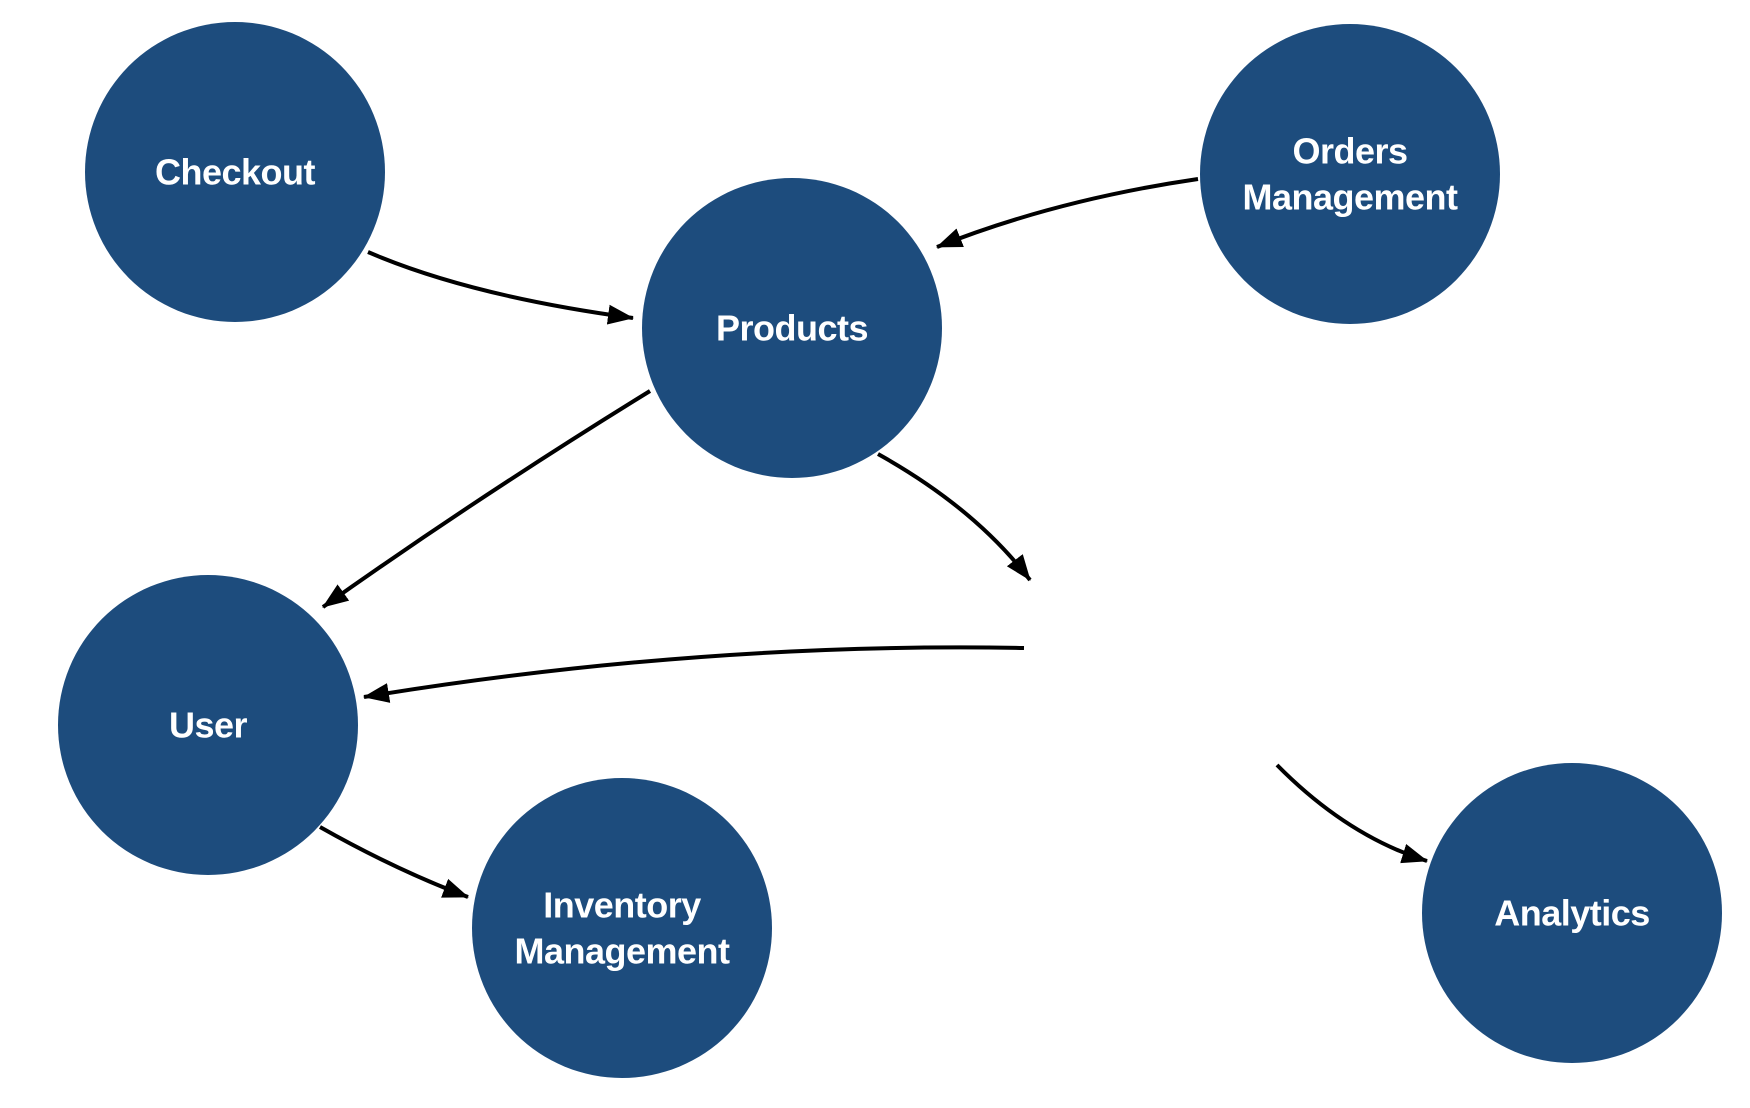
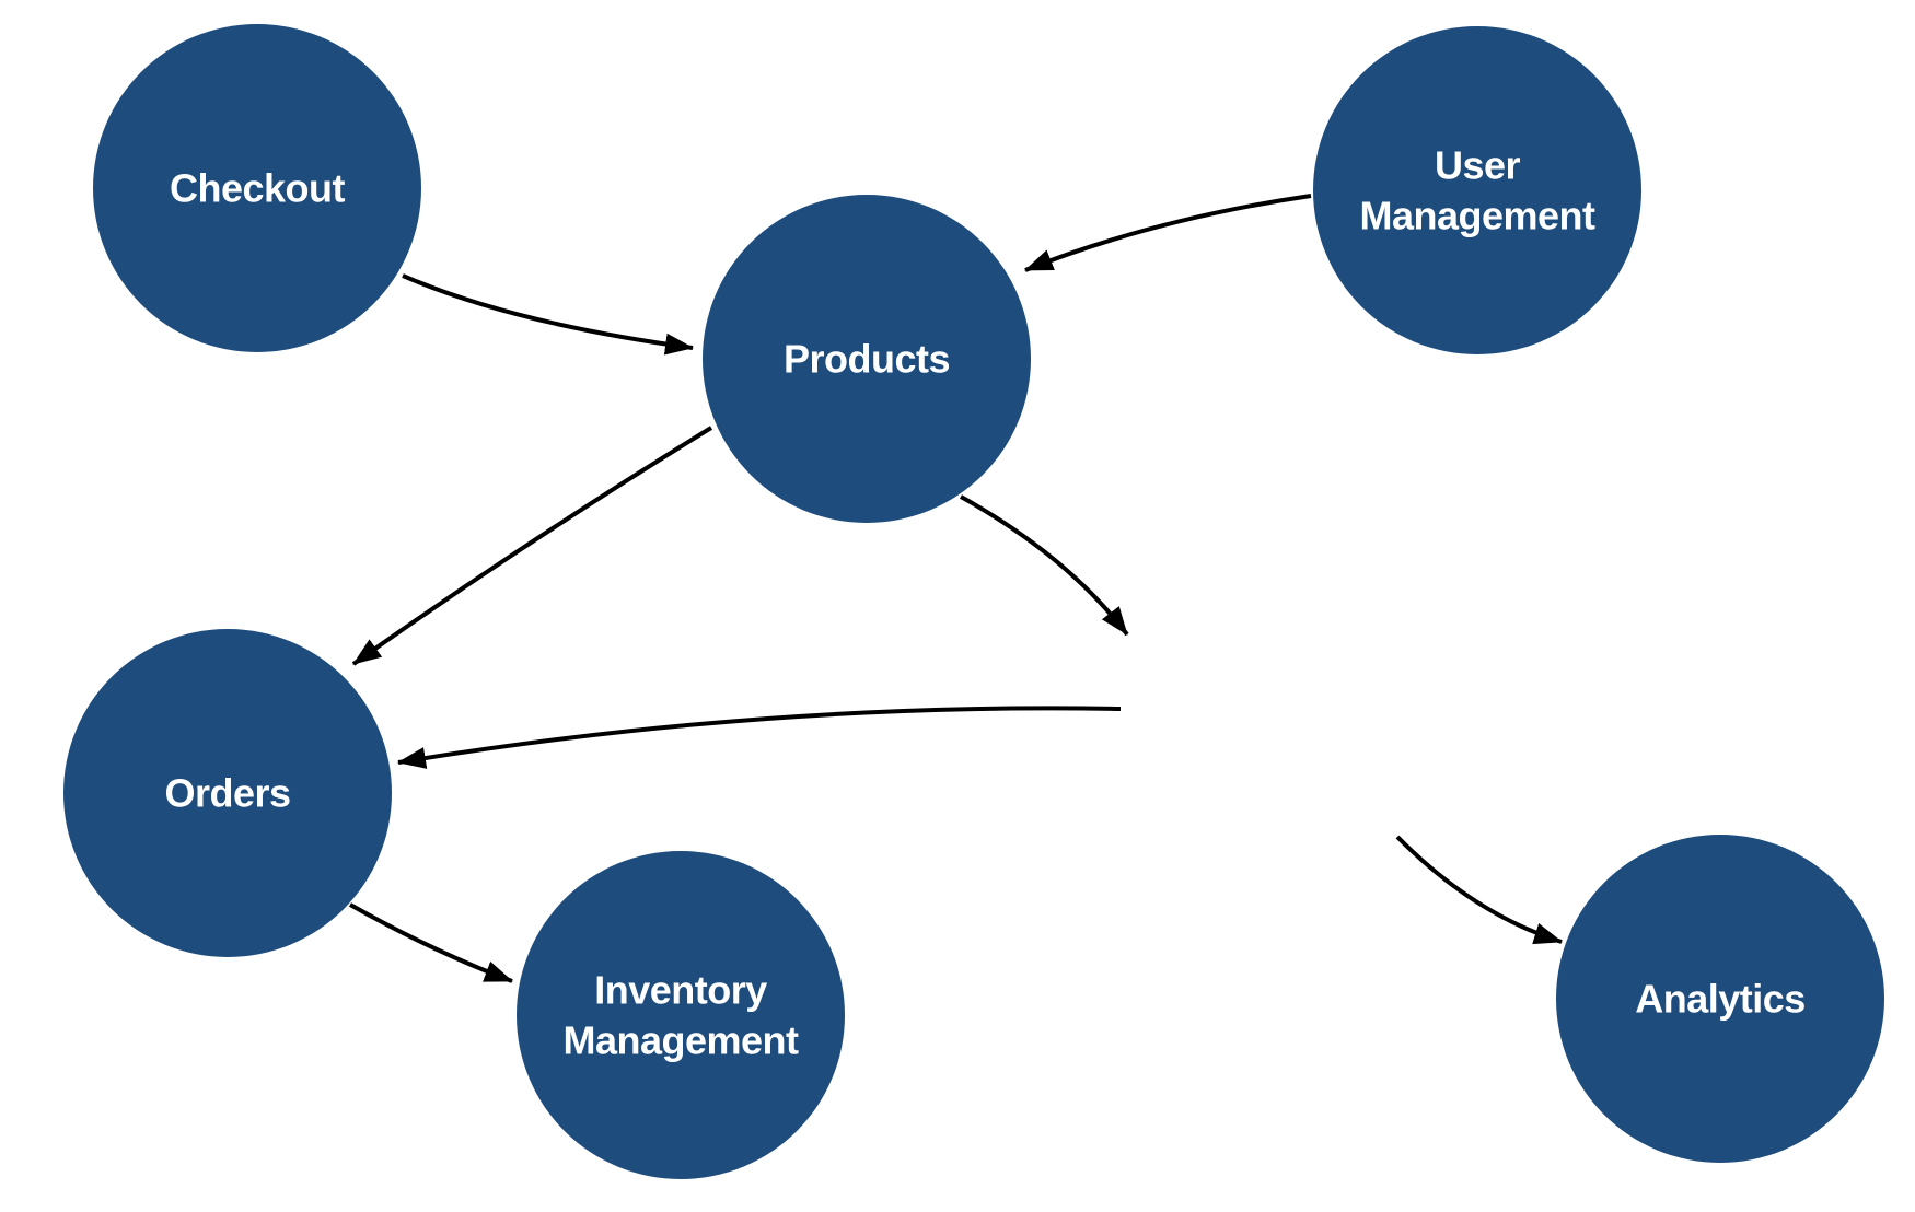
  Checkout
- Orders Management
+ User Management
  Products
- User
+ Orders
  Inventory Management
  Analytics
